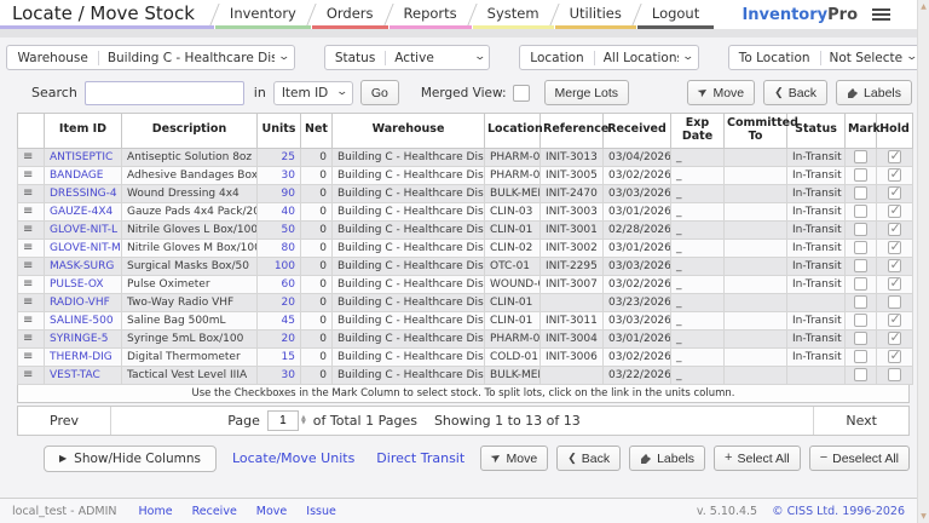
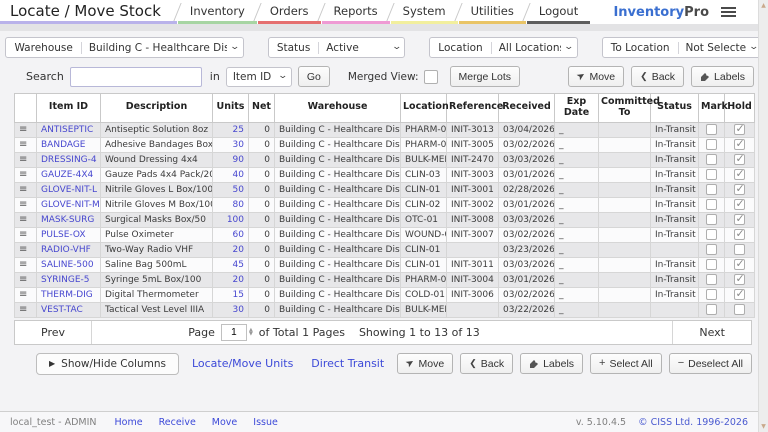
  Locate / Move Stock
  Inventory
  Orders
  Reports
  System
  Utilities
  Logout
  InventoryPro
  Warehouse
  Building C - Healthcare Dis
  ⌄
  Status
  Active
  ⌄
  Location
  All Location
  ⌄
  To Location
  Not Selecte
  ⌄
  Search
  in
  Item ID
  ⌄
  Go
  Merged View:
  Merge Lots
  Move
  ❮
  Back
  Labels
  	Item ID	Description	Units	Net	Warehouse	Location	Reference	Received	Exp Date	Committe To	Status	Mark	Hold
  ≡	ANTISEPTIC	Antiseptic Solution 8oz	25	0	Building C - Healthcare Dis	PHARM-0	INIT-3013	03/04/2026	_		In-Transit
  ≡	BANDAGE	Adhesive Bandages Box	30	0	Building C - Healthcare Dis	PHARM-0	INIT-3005	03/02/2026	_		In-Transit
  ≡	DRESSING-4	Wound Dressing 4x4	90	0	Building C - Healthcare Dis	BULK-ME	INIT-2470	03/03/2026	_		In-Transit
  ≡	GAUZE-4X4	Gauze Pads 4x4 Pack/2	40	0	Building C - Healthcare Dis	CLIN-03	INIT-3003	03/01/2026	_		In-Transit
  ≡	GLOVE-NIT-L	Nitrile Gloves L Box/100	50	0	Building C - Healthcare Dis	CLIN-01	INIT-3001	02/28/2026	_		In-Transit
  ≡	GLOVE-NIT-M	Nitrile Gloves M Box/10	80	0	Building C - Healthcare Dis	CLIN-02	INIT-3002	03/01/2026	_		In-Transit
- ≡	MASK-SURG	Surgical Masks Box/50	100	0	Building C - Healthcare Dis	OTC-01	INIT-2295	03/03/2026	_		In-Transit
+ ≡	MASK-SURG	Surgical Masks Box/50	100	0	Building C - Healthcare Dis	OTC-01	INIT-3008	03/03/2026	_		In-Transit
  ≡	PULSE-OX	Pulse Oximeter	60	0	Building C - Healthcare Dis	WOUND-	INIT-3007	03/02/2026	_		In-Transit
  ≡	RADIO-VHF	Two-Way Radio VHF	20	0	Building C - Healthcare Dis	CLIN-01		03/23/2026	_
  ≡	SALINE-500	Saline Bag 500mL	45	0	Building C - Healthcare Dis	CLIN-01	INIT-3011	03/03/2026	_		In-Transit
  ≡	SYRINGE-5	Syringe 5mL Box/100	20	0	Building C - Healthcare Dis	PHARM-0	INIT-3004	03/01/2026	_		In-Transit
  ≡	THERM-DIG	Digital Thermometer	15	0	Building C - Healthcare Dis	COLD-01	INIT-3006	03/02/2026	_		In-Transit
  ≡	VEST-TAC	Tactical Vest Level IIIA	30	0	Building C - Healthcare Dis	BULK-ME		03/22/2026	_
- Use the Checkboxes in the Mark Column to select stock. To split lots, click on the link in the units column.
  Prev
  Page
  1
  of Total 1 Pages
  Showing 1 to 13 of 13
  Next
  ▶
  Show/Hide Columns
  Locate/Move Units
  Direct Transit
  Move
  ❮
  Back
  Labels
  +
  Select All
  −
  Deselect All
  local_test - ADMIN
  Home
  Receive
  Move
  Issue
  v. 5.10.4.5
  © CISS Ltd. 1996-2026
